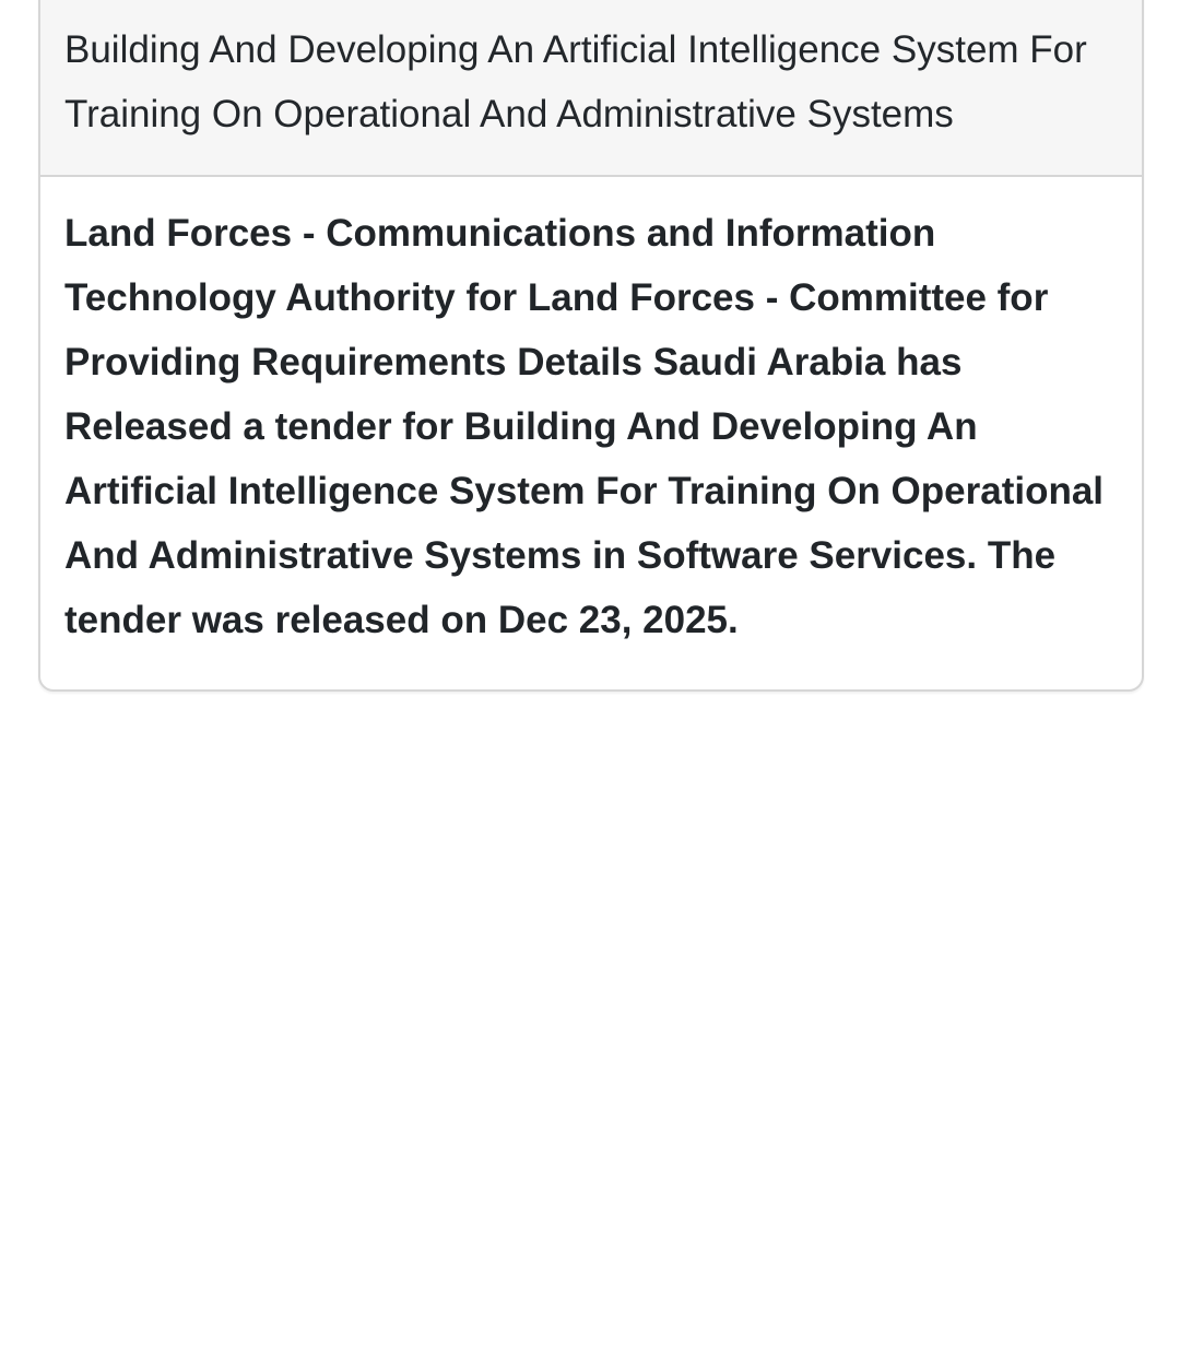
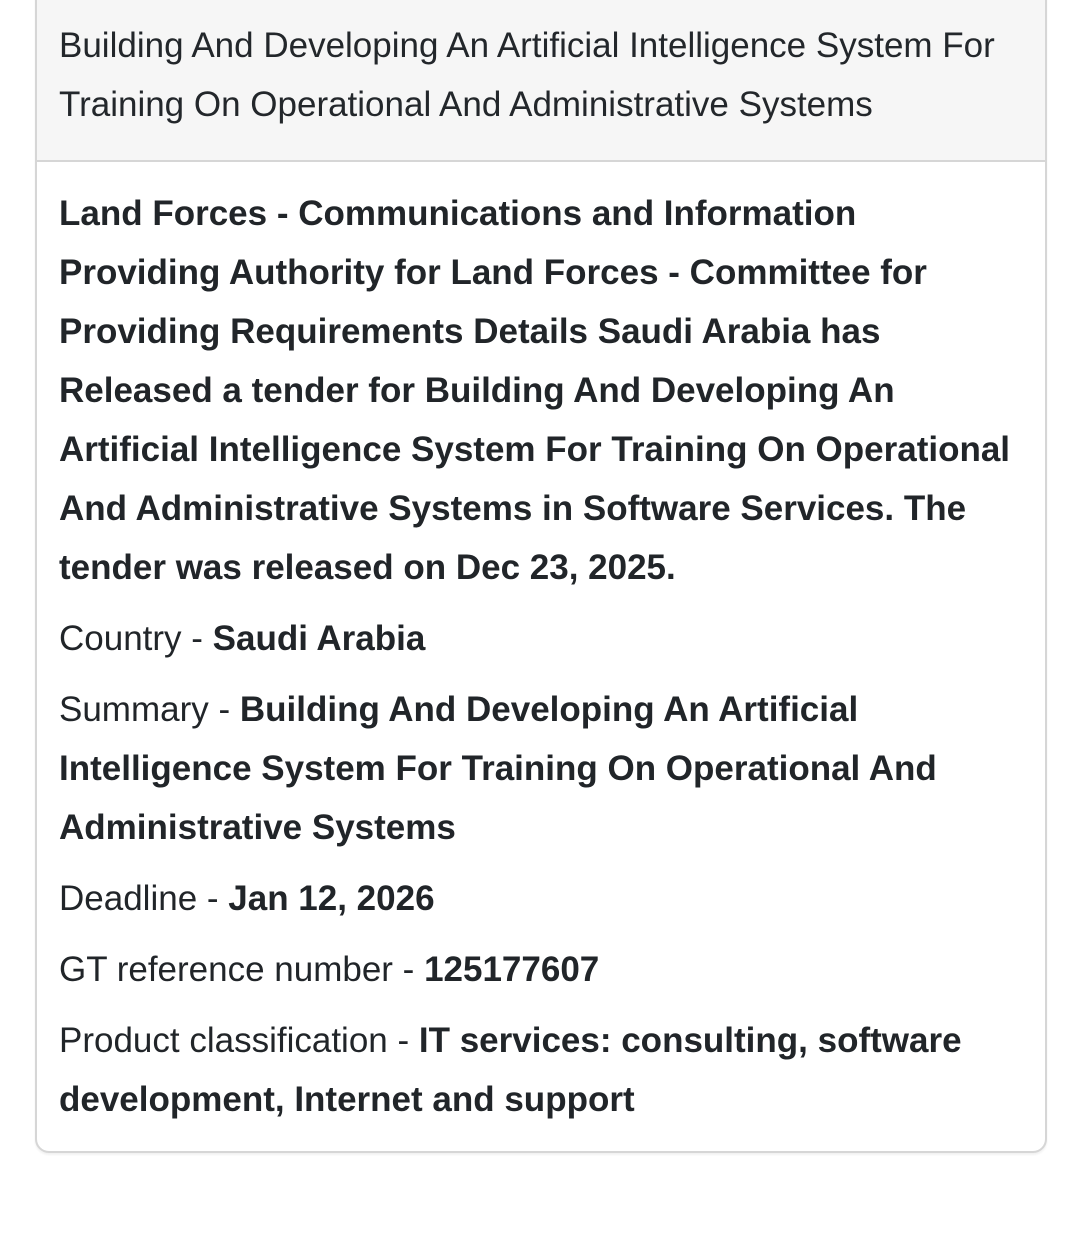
  Building And Developing An Artificial Intelligence System For Training On Operational And Administrative Systems
- Land Forces - Communications and Information Technology Authority for Land Forces - Committee for Providing Requirements Details Saudi Arabia has Released a tender for Building And Developing An Artificial Intelligence System For Training On Operational And Administrative Systems in Software Services. The tender was released on Dec 23, 2025.
+ Land Forces - Communications and Information Providing Authority for Land Forces - Committee for Providing Requirements Details Saudi Arabia has Released a tender for Building And Developing An Artificial Intelligence System For Training On Operational And Administrative Systems in Software Services. The tender was released on Dec 23, 2025.
+ Country - Saudi Arabia
+ Summary - Building And Developing An Artificial Intelligence System For Training On Operational And Administrative Systems
+ Deadline - Jan 12, 2026
+ GT reference number - 125177607
+ Product classification - IT services: consulting, software development, Internet and support
